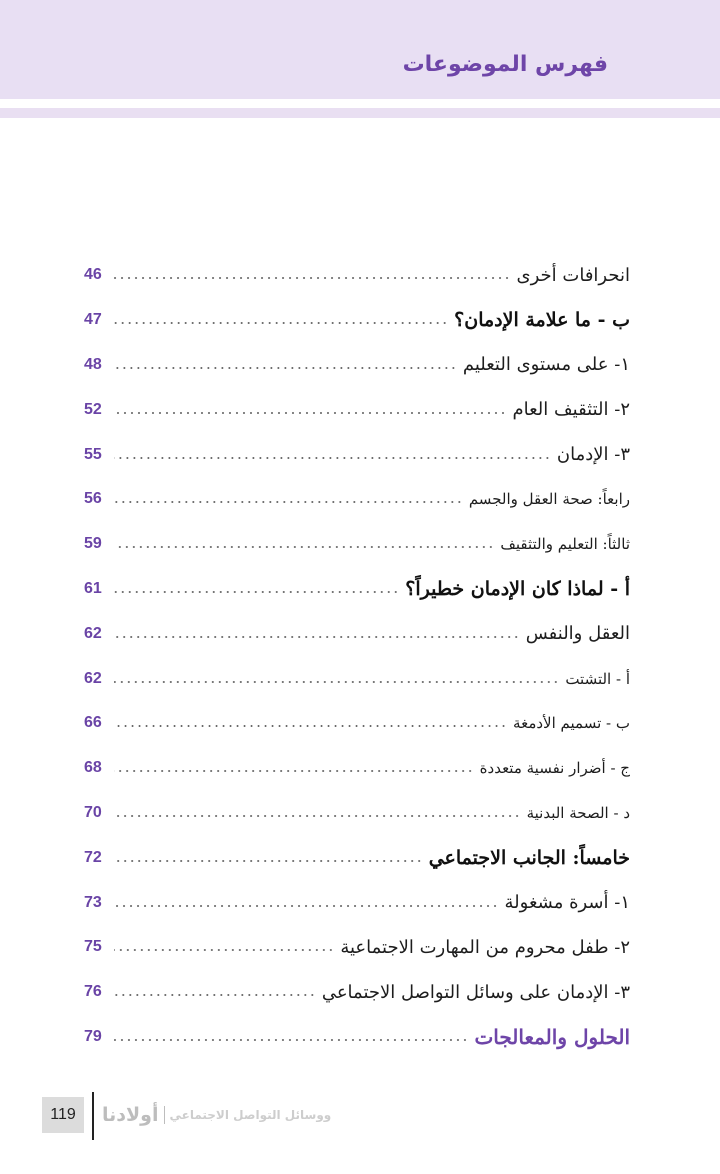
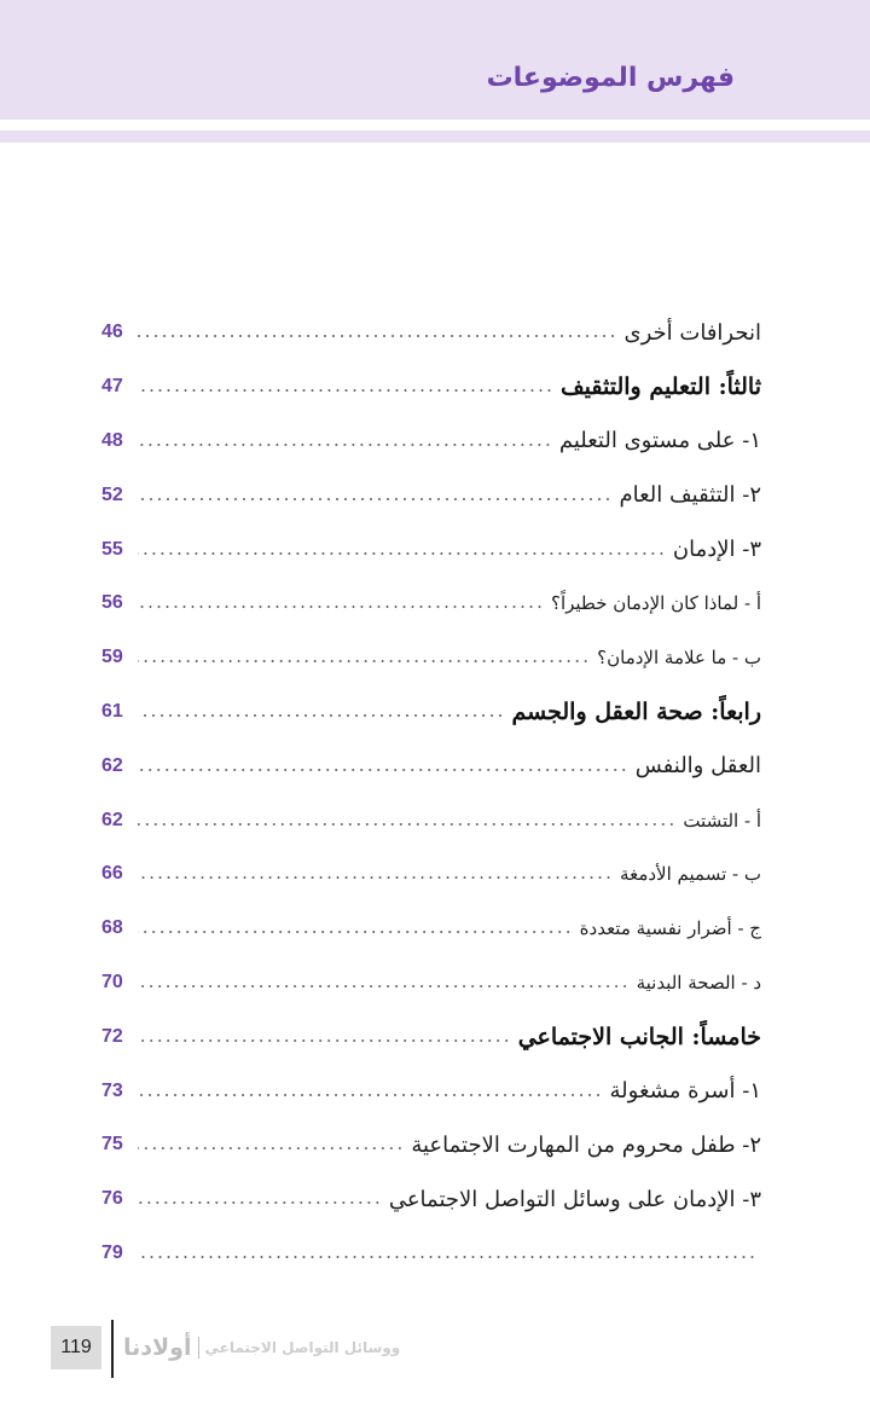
  فهرس الموضوعات
  انحرافات أخرى
  46
- ب - ما علامة الإدمان؟
+ ثالثاً: التعليم والتثقيف
  47
  ١- على مستوى التعليم
  48
  ٢- التثقيف العام
  52
  ٣- الإدمان
  55
- رابعاً: صحة العقل والجسم
+ أ - لماذا كان الإدمان خطيراً؟
  56
- ثالثاً: التعليم والتثقيف
+ ب - ما علامة الإدمان؟
  59
- أ - لماذا كان الإدمان خطيراً؟
+ رابعاً: صحة العقل والجسم
  61
  العقل والنفس
  62
  أ - التشتت
  62
  ب - تسميم الأدمغة
  66
  ج - أضرار نفسية متعددة
  68
  د - الصحة البدنية
  70
  خامساً: الجانب الاجتماعي
  72
  ١- أسرة مشغولة
  73
  ٢- طفل محروم من المهارت الاجتماعية
  75
  ٣- الإدمان على وسائل التواصل الاجتماعي
  76
- الحلول والمعالجات
  79
  119
  أولادنا
  ووسائل التواصل الاجتماعي
